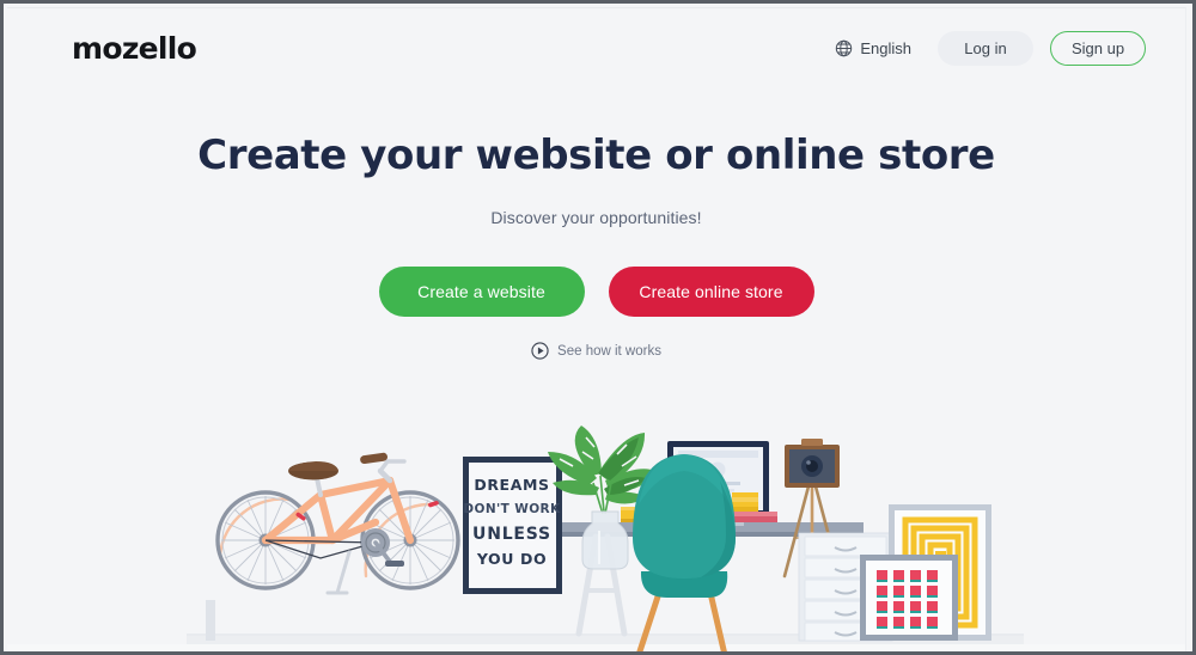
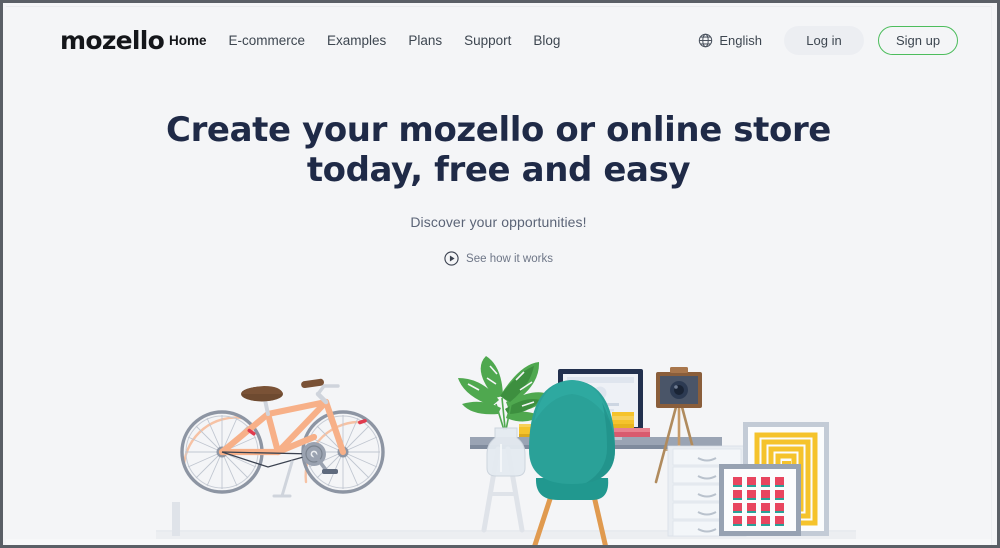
  mozello
+ Home
+ E-commerce
+ Examples
+ Plans
+ Support
+ Blog
  English
  Log in
  Sign up
- Create your website or online store
+ Create your mozello or online store
+ today, free and easy
  Discover your opportunities!
- Create a website
- Create online store
  See how it works
- DREAMS
- DON'T WORK
- UNLESS
- YOU DO
